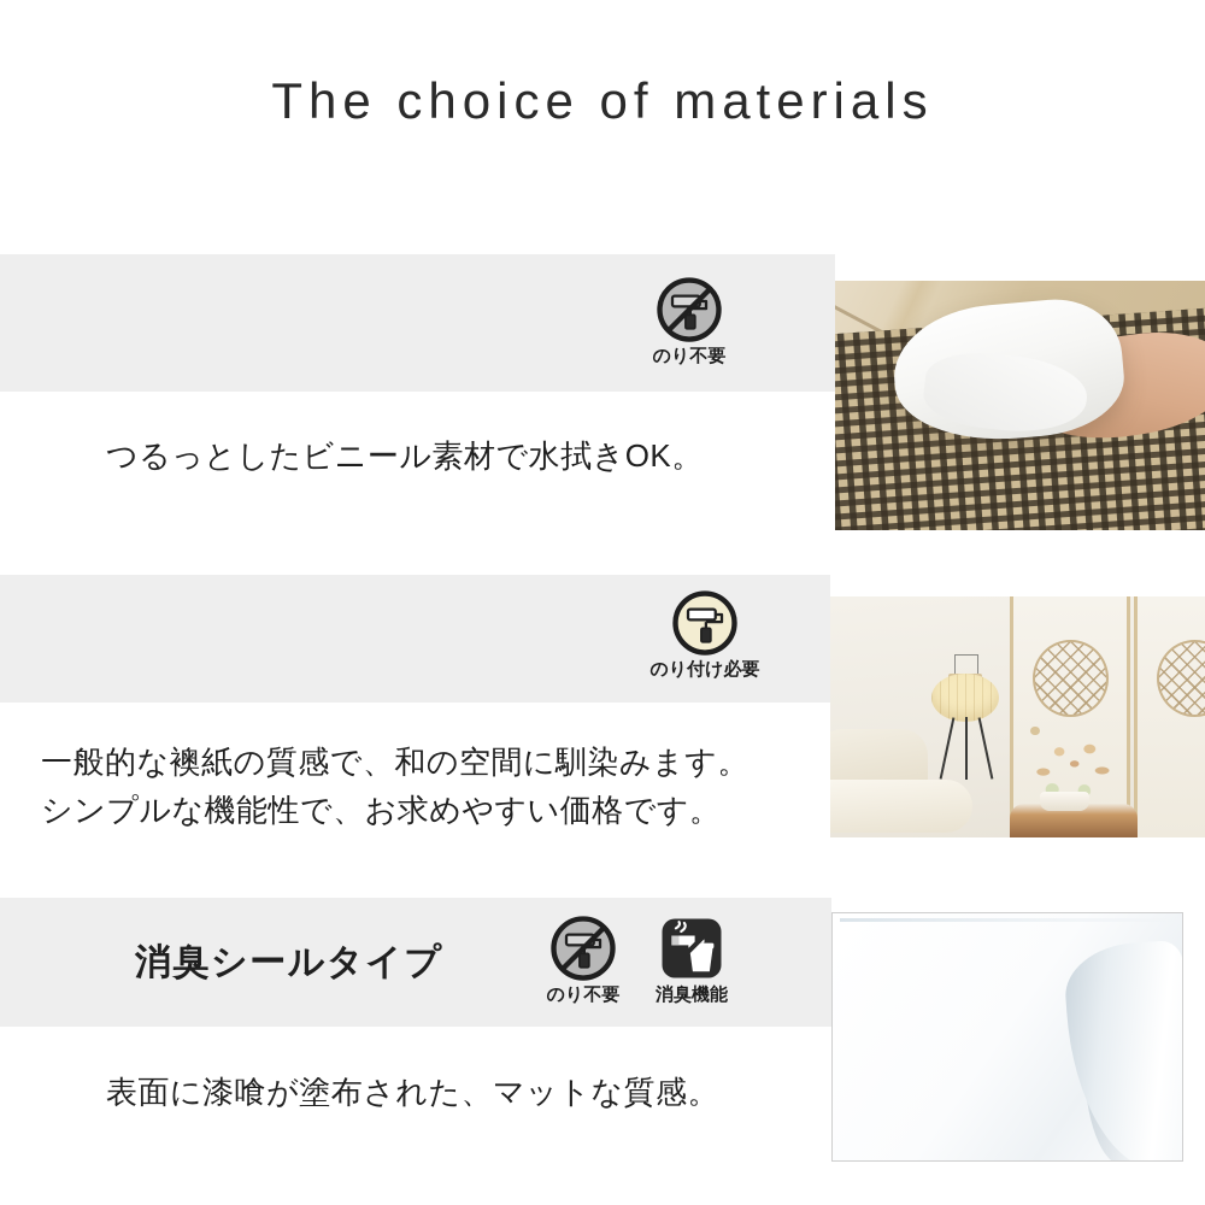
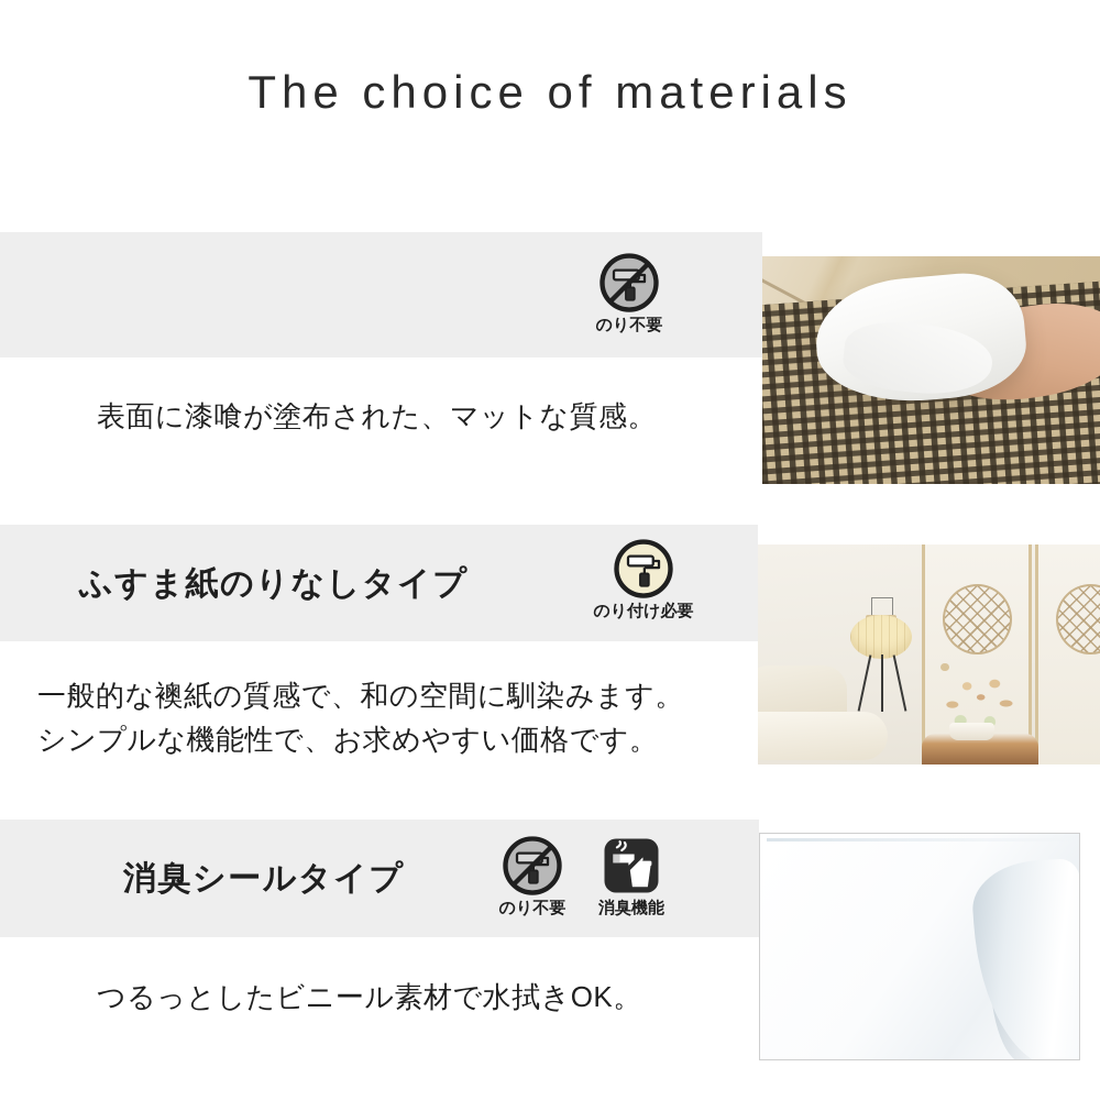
  The choice of materials
  のり不要
- つるっとしたビニール素材で水拭きOK。
+ 表面に漆喰が塗布された、マットな質感。
+ ふすま紙のりなしタイプ
  のり付け必要
  一般的な襖紙の質感で、和の空間に馴染みます。
  シンプルな機能性で、お求めやすい価格です。
  消臭シールタイプ
  のり不要
  消臭機能
- 表面に漆喰が塗布された、マットな質感。
+ つるっとしたビニール素材で水拭きOK。
